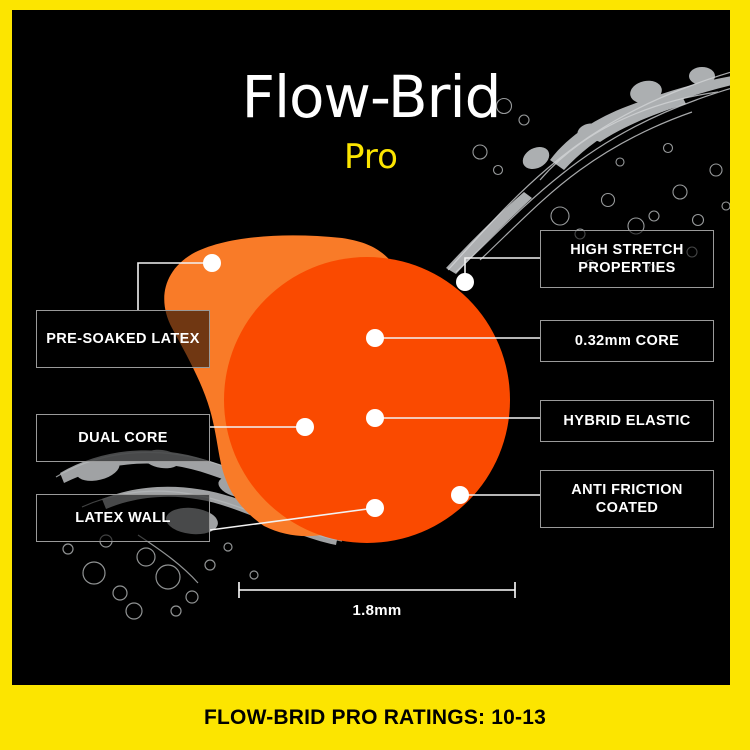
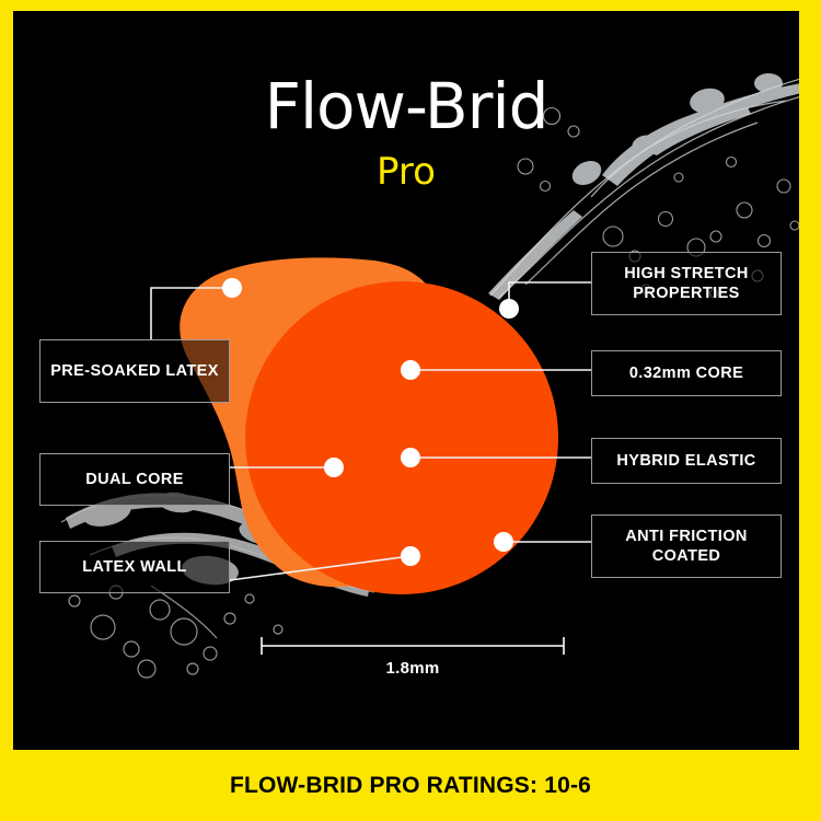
  Flow-Brid
  Pro
  PRE-SOAKED LATEX
  DUAL CORE
  LATEX WALL
  HIGH STRETCH PROPERTIES
  0.32mm CORE
  HYBRID ELASTIC
  ANTI FRICTION COATED
  1.8mm
- FLOW-BRID PRO RATINGS: 10-13
+ FLOW-BRID PRO RATINGS: 10-6
